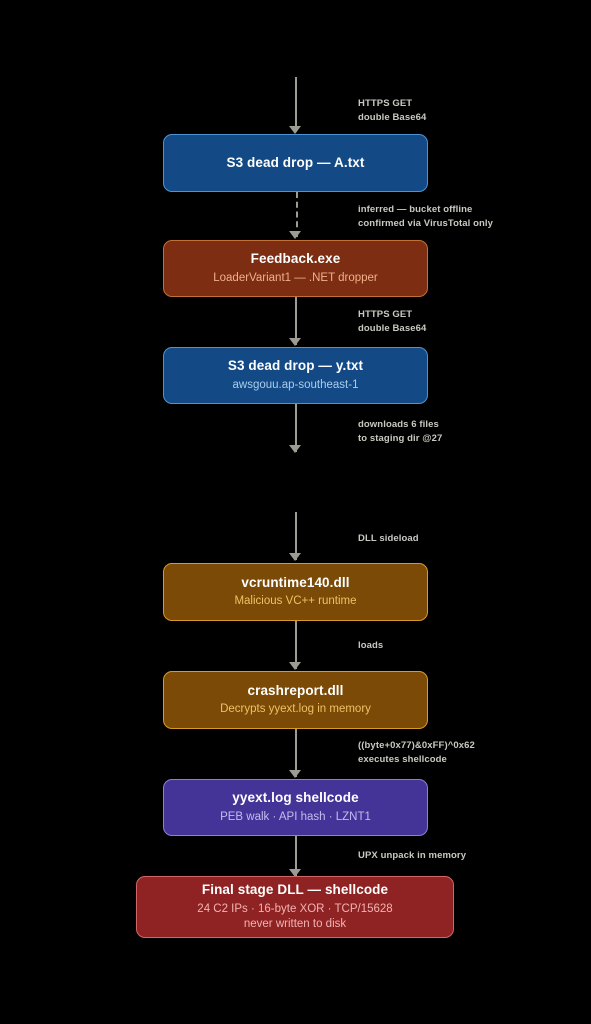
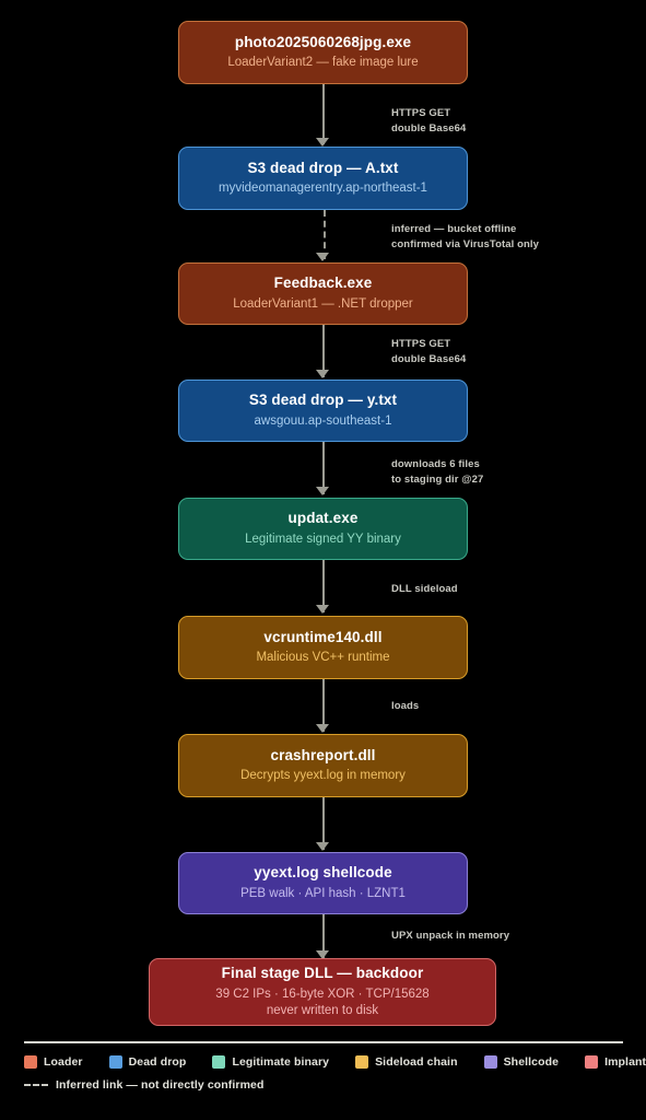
+ photo2025060268jpg.exe
+ LoaderVariant2 — fake image lure
  HTTPS GET
  double Base64
  S3 dead drop — A.txt
+ myvideomanagerentry.ap-northeast-1
  inferred — bucket offline
  confirmed via VirusTotal only
  Feedback.exe
  LoaderVariant1 — .NET dropper
  HTTPS GET
  double Base64
  S3 dead drop — y.txt
  awsgouu.ap-southeast-1
  downloads 6 files
  to staging dir @27
+ updat.exe
+ Legitimate signed YY binary
  DLL sideload
  vcruntime140.dll
  Malicious VC++ runtime
  loads
  crashreport.dll
  Decrypts yyext.log in memory
- ((byte+0x77)&0xFF)^0x62
- executes shellcode
  yyext.log shellcode
  PEB walk · API hash · LZNT1
  UPX unpack in memory
- Final stage DLL — shellcode
+ Final stage DLL — backdoor
- 24 C2 IPs · 16-byte XOR · TCP/15628
+ 39 C2 IPs · 16-byte XOR · TCP/15628
  never written to disk
+ Loader
+ Dead drop
+ Legitimate binary
+ Sideload chain
+ Shellcode
+ Implant
+ Inferred link — not directly confirmed
